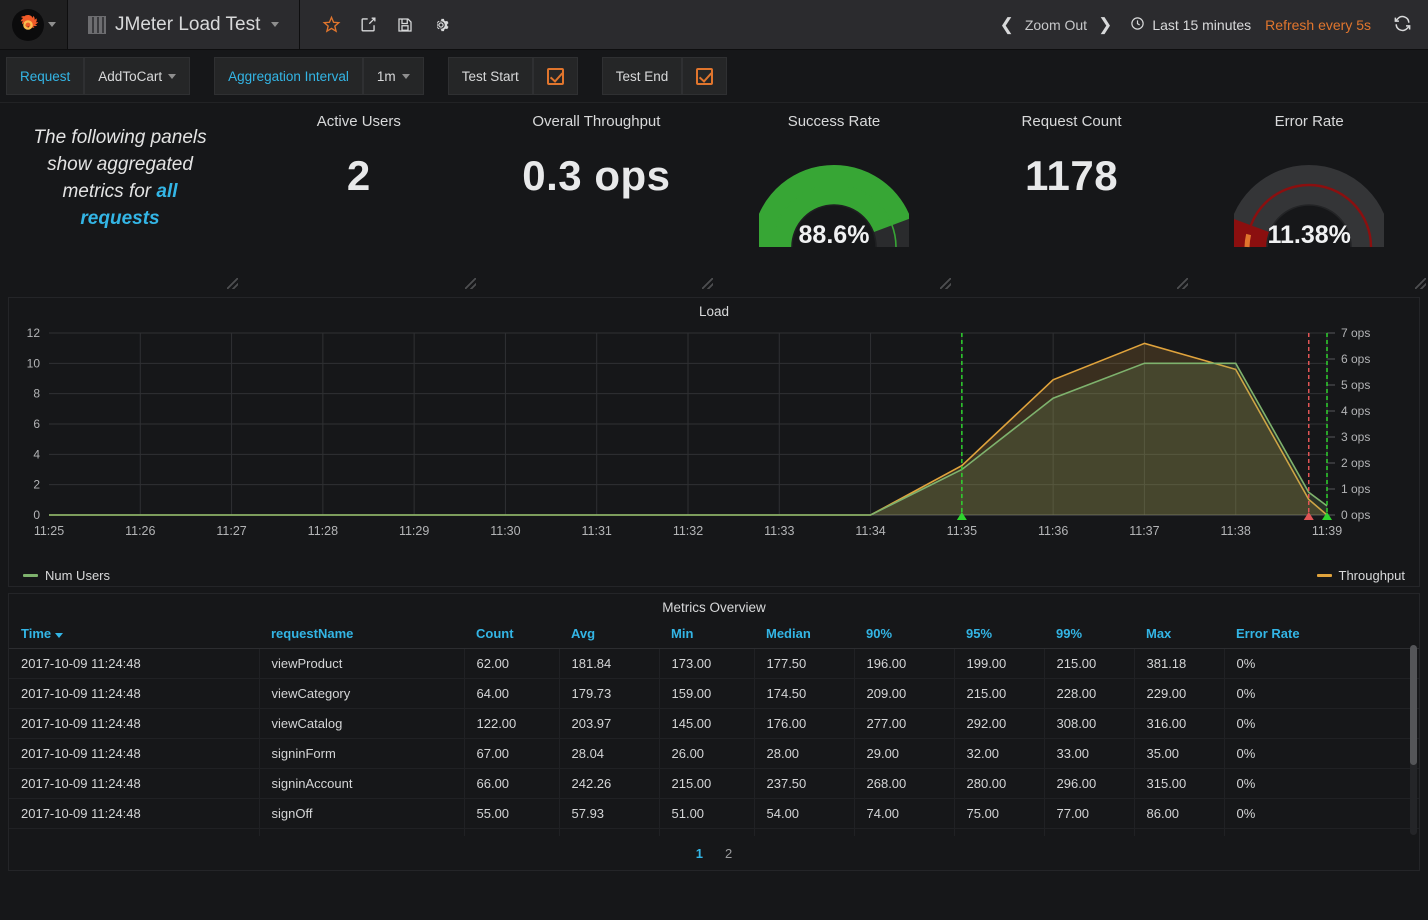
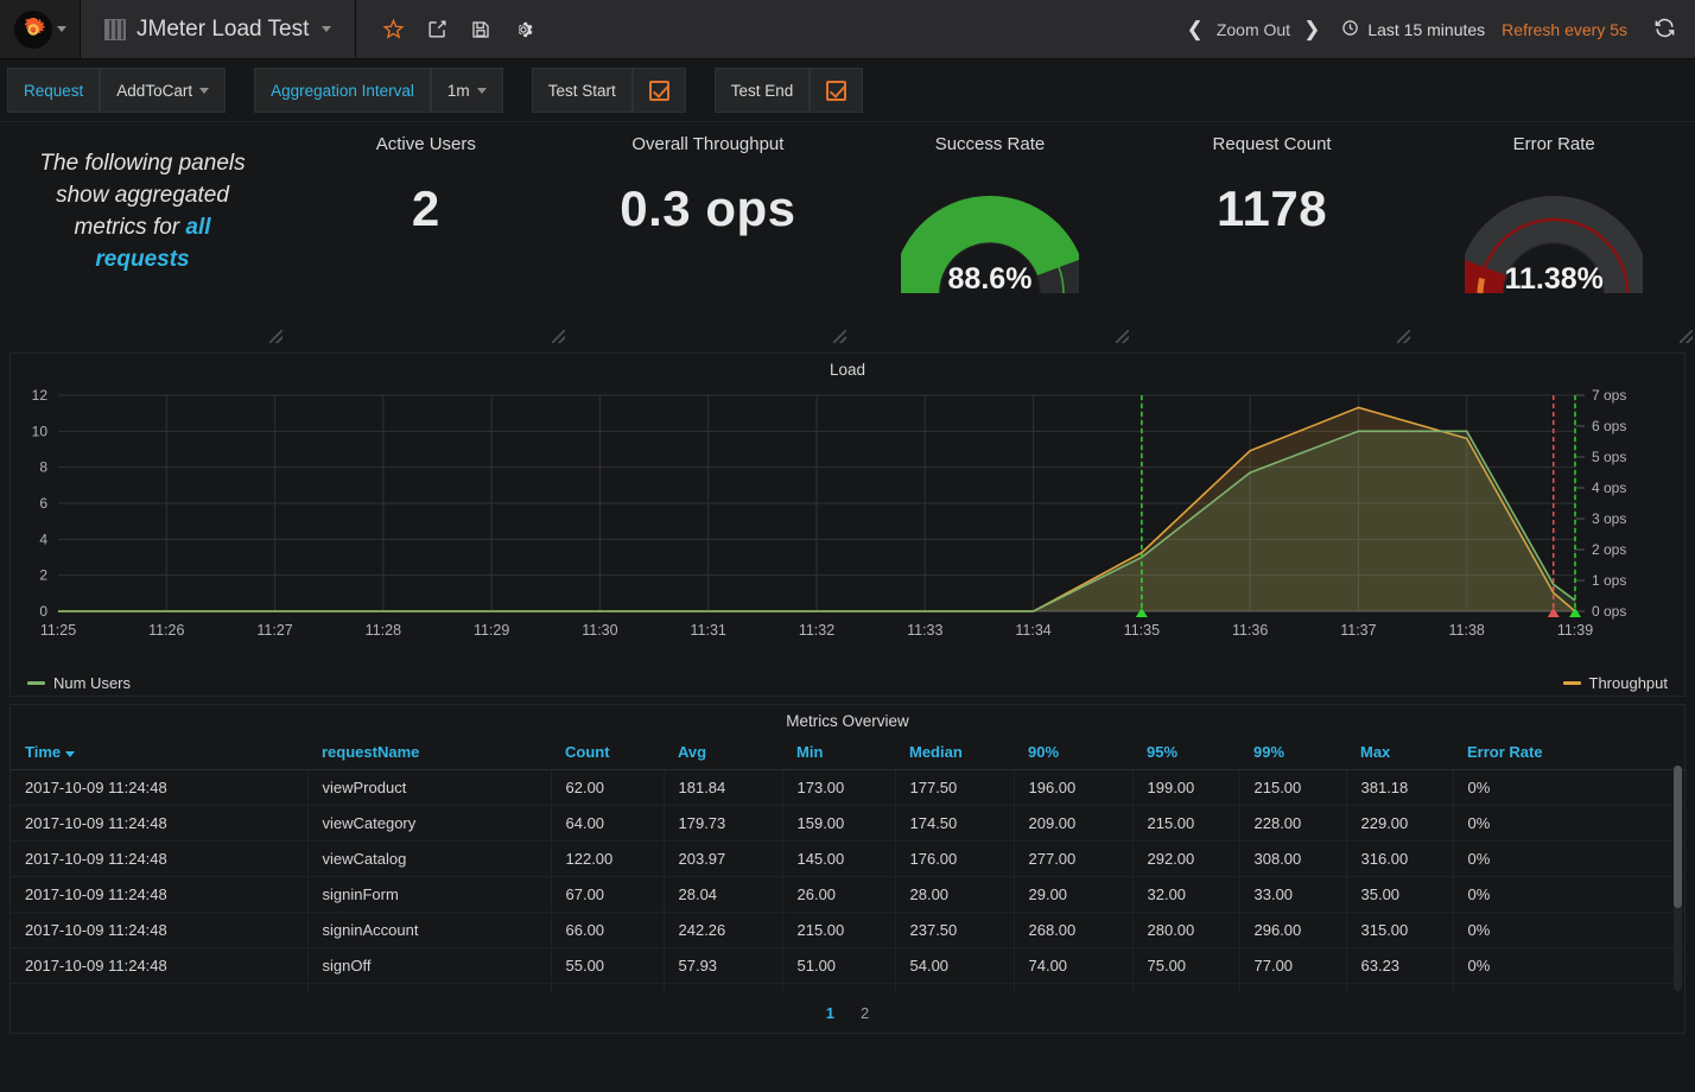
  JMeter Load Test
  ❮
  Zoom Out
  ❯
  Last 15 minutes
  Refresh every 5s
  Request
  AddToCart
  Aggregation Interval
  1m
  Test Start
  Test End
  The following panels
  show aggregated
  metrics for all
  requests
  Active Users
  2
  Overall Throughput
  0.3 ops
  Success Rate
  88.6%
  Request Count
  1178
  Error Rate
  11.38%
  Load
  0
  2
  4
  6
  8
  10
  12
  0 ops
  1 ops
  2 ops
  3 ops
  4 ops
  5 ops
  6 ops
  7 ops
  11:25
  11:26
  11:27
  11:28
  11:29
  11:30
  11:31
  11:32
  11:33
  11:34
  11:35
  11:36
  11:37
  11:38
  11:39
  Num Users
  Throughput
  Metrics Overview
  Time	requestName	Count	Avg	Min	Median	90%	95%	99%	Max	Error Rate
  2017-10-09 11:24:48	viewProduct	62.00	181.84	173.00	177.50	196.00	199.00	215.00	381.18	0%
  2017-10-09 11:24:48	viewCategory	64.00	179.73	159.00	174.50	209.00	215.00	228.00	229.00	0%
  2017-10-09 11:24:48	viewCatalog	122.00	203.97	145.00	176.00	277.00	292.00	308.00	316.00	0%
  2017-10-09 11:24:48	signinForm	67.00	28.04	26.00	28.00	29.00	32.00	33.00	35.00	0%
  2017-10-09 11:24:48	signinAccount	66.00	242.26	215.00	237.50	268.00	280.00	296.00	315.00	0%
- 2017-10-09 11:24:48	signOff	55.00	57.93	51.00	54.00	74.00	75.00	77.00	86.00	0%
+ 2017-10-09 11:24:48	signOff	55.00	57.93	51.00	54.00	74.00	75.00	77.00	63.23	0%
  1
  2
